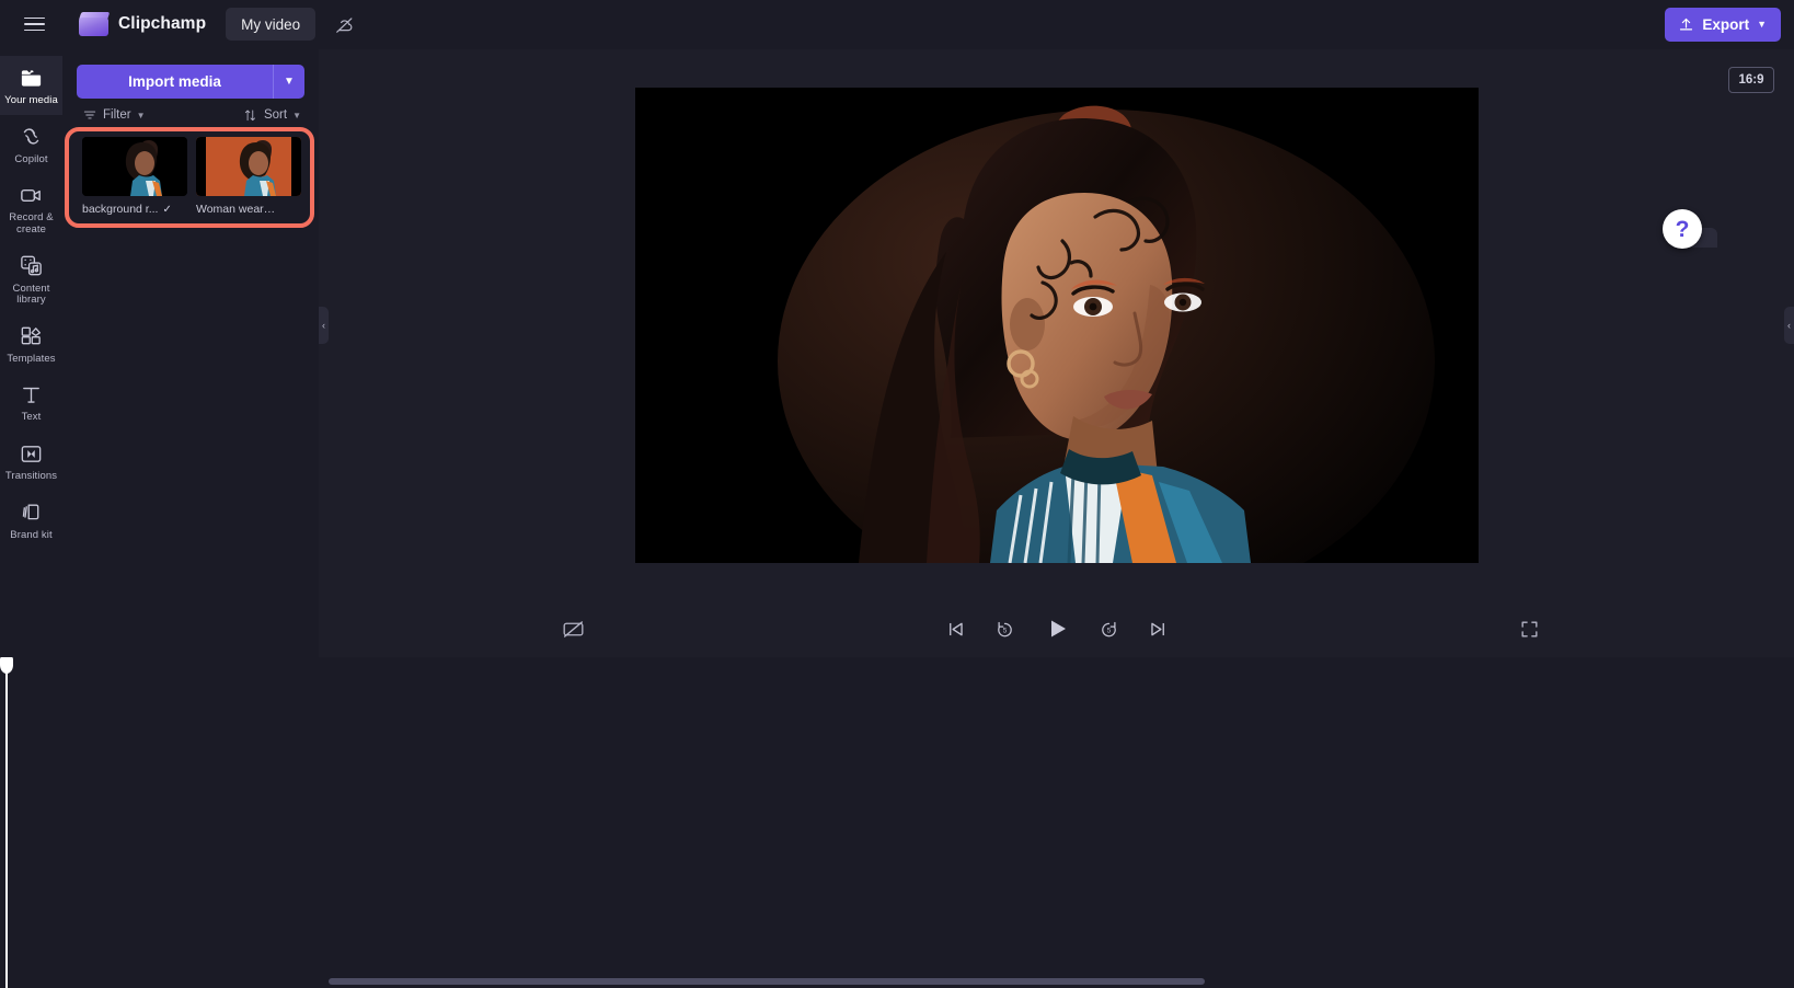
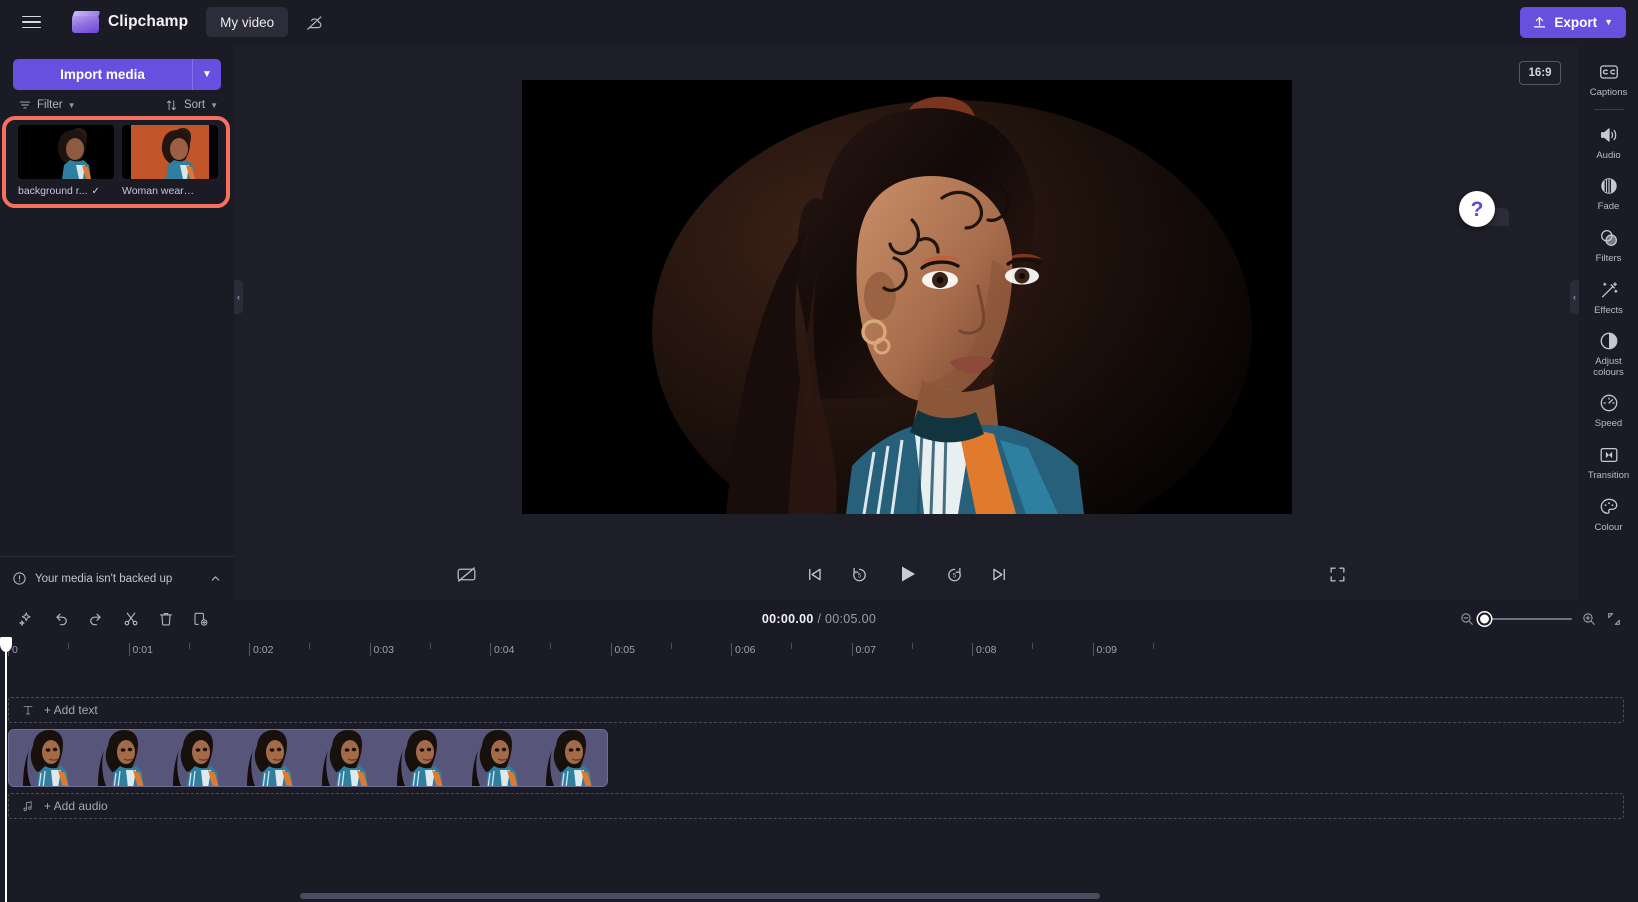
  Clipchamp
  My video
  Export
  ▼
- Your media
- Copilot
- Record & create
- Content library
- Templates
- Text
- Transitions
- Brand kit
  Import media
  ▼
  Filter
  ▼
  Sort
  ▼
  background r...
  ✓
  Woman wearing
+ Your media isn't backed up
  ‹
  16:9
  ‹
  ?
+ Captions
+ Audio
+ Fade
+ Filters
+ Effects
+ Adjust colours
+ Speed
+ Transition
+ Colour
+ 00:00.00 / 00:05.00
+ 0
+ 0:01
+ 0:02
+ 0:03
+ 0:04
+ 0:05
+ 0:06
+ 0:07
+ 0:08
+ 0:09
+ + Add text
+ + Add audio
